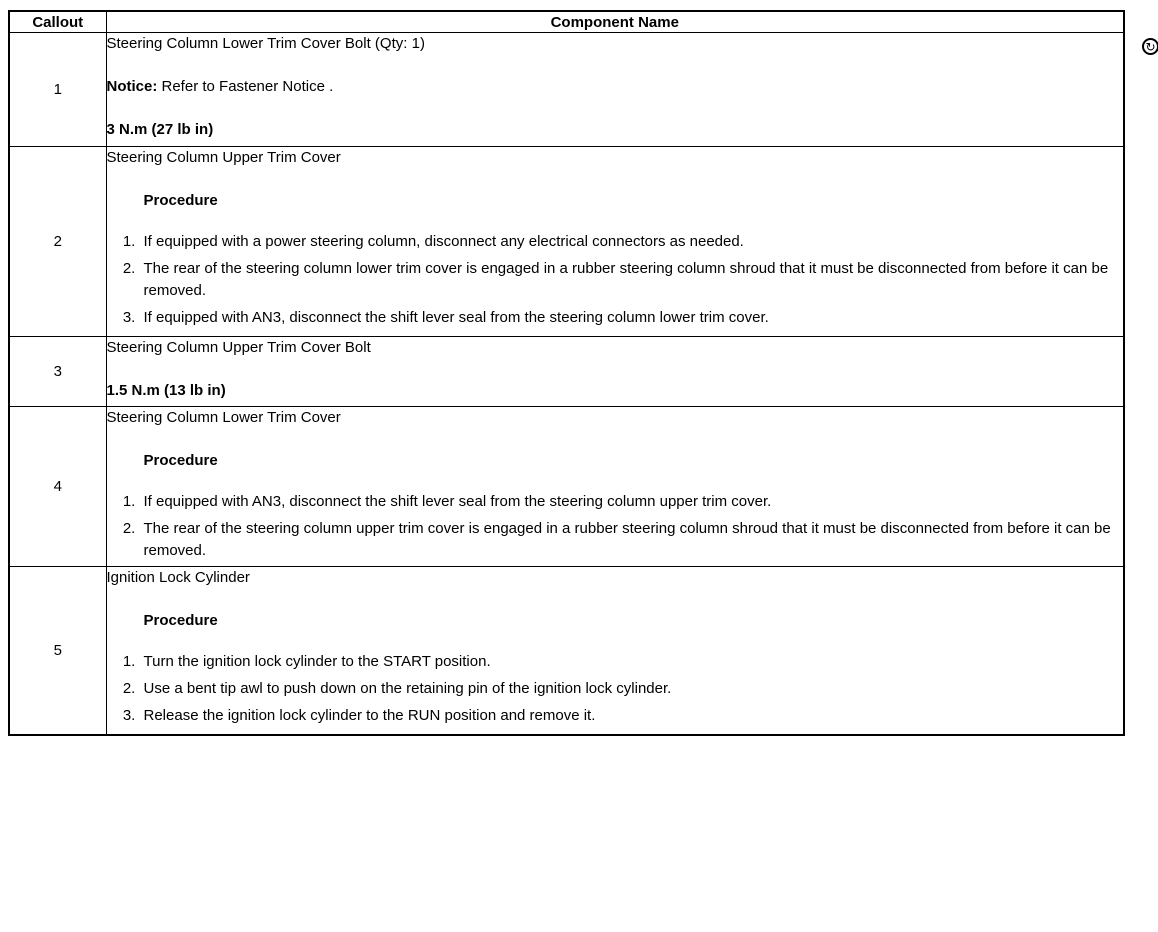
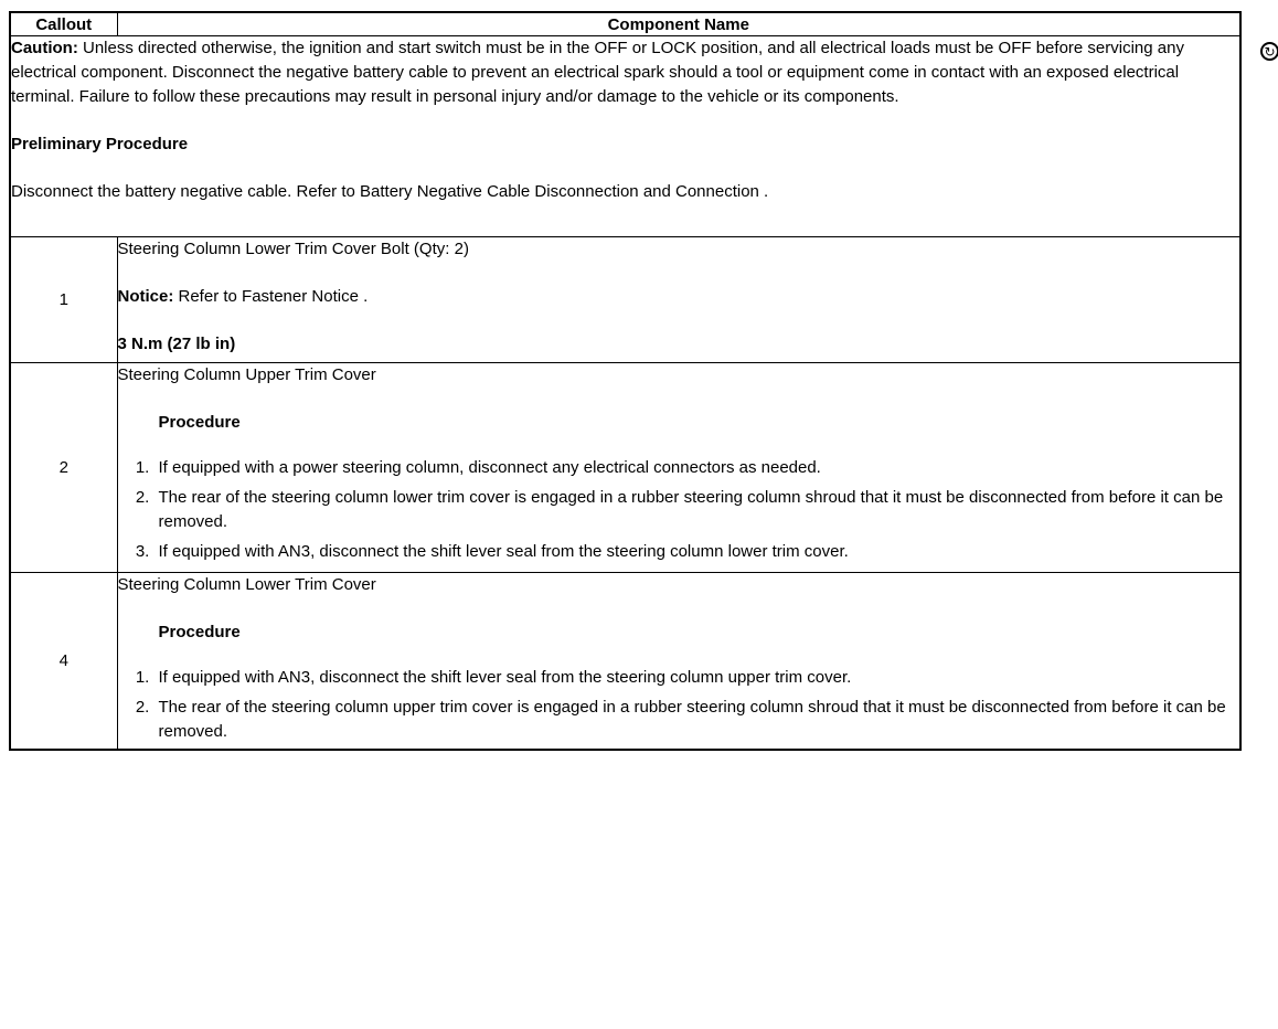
  Callout	Component Name
+ Caution: Unless directed otherwise, the ignition and start switch must be in the OFF or LOCK position, and all electrical loads must be OFF before servicing any electrical component. Disconnect the negative battery cable to prevent an electrical spark should a tool or equipment come in contact with an exposed electrical terminal. Failure to follow these precautions may result in personal injury and/or damage to the vehicle or its components. Preliminary Procedure Disconnect the battery negative cable. Refer to Battery Negative Cable Disconnection and Connection .
- 1	Steering Column Lower Trim Cover Bolt (Qty: 1) Notice: Refer to Fastener Notice . 3 N.m (27 lb in)
+ 1	Steering Column Lower Trim Cover Bolt (Qty: 2) Notice: Refer to Fastener Notice . 3 N.m (27 lb in)
  2	Steering Column Upper Trim Cover Procedure If equipped with a power steering column, disconnect any electrical connectors as needed. The rear of the steering column lower trim cover is engaged in a rubber steering column shroud that it must be disconnected from before it can be removed. If equipped with AN3, disconnect the shift lever seal from the steering column lower trim cover.
- 3	Steering Column Upper Trim Cover Bolt 1.5 N.m (13 lb in)
  4	Steering Column Lower Trim Cover Procedure If equipped with AN3, disconnect the shift lever seal from the steering column upper trim cover. The rear of the steering column upper trim cover is engaged in a rubber steering column shroud that it must be disconnected from before it can be removed.
- 5	Ignition Lock Cylinder Procedure Turn the ignition lock cylinder to the START position. Use a bent tip awl to push down on the retaining pin of the ignition lock cylinder. Release the ignition lock cylinder to the RUN position and remove it.
  ↻
